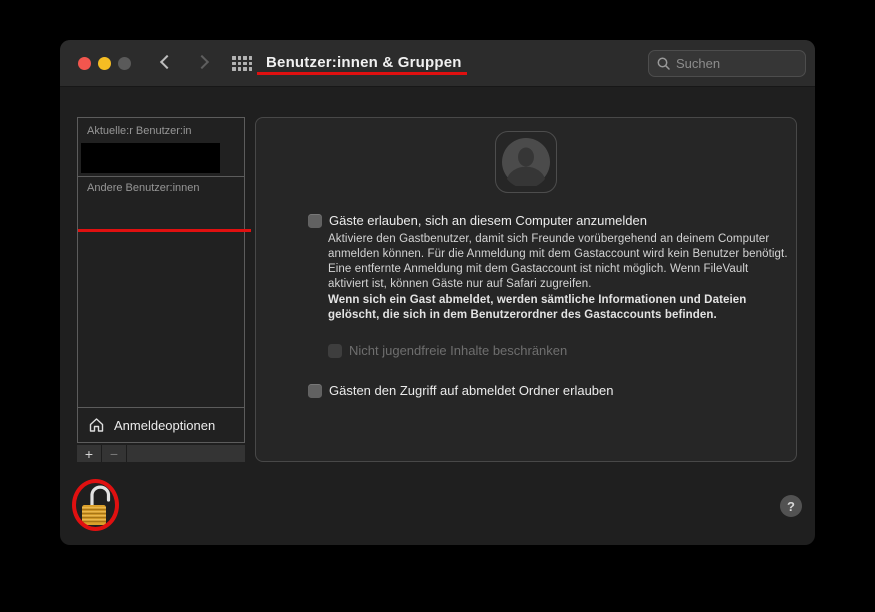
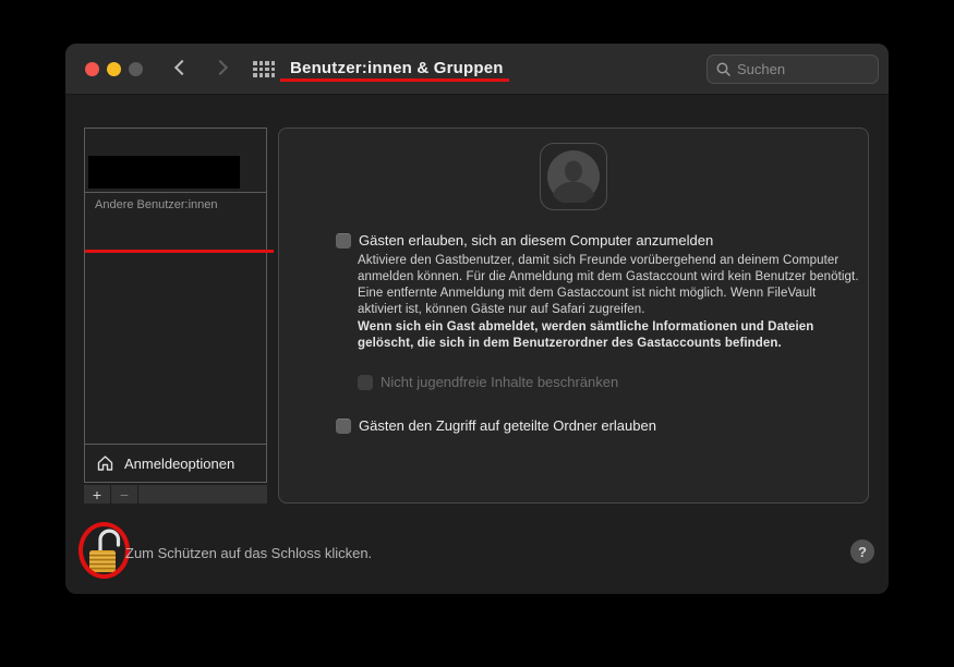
  Benutzer:innen & Gruppen
  Suchen
- Aktuelle:r Benutzer:in
  Andere Benutzer:innen
  Anmeldeoptionen
  +
  −
- Gäste erlauben, sich an diesem Computer anzumelden
+ Gästen erlauben, sich an diesem Computer anzumelden
  Aktiviere den Gastbenutzer, damit sich Freunde vorübergehend an deinem Computer anmelden können. Für die Anmeldung mit dem Gastaccount wird kein Benutzer benötigt. Eine entfernte Anmeldung mit dem Gastaccount ist nicht möglich. Wenn FileVault aktiviert ist, können Gäste nur auf Safari zugreifen.
  Wenn sich ein Gast abmeldet, werden sämtliche Informationen und Dateien gelöscht, die sich in dem Benutzerordner des Gastaccounts befinden.
  Nicht jugendfreie Inhalte beschränken
- Gästen den Zugriff auf abmeldet Ordner erlauben
+ Gästen den Zugriff auf geteilte Ordner erlauben
+ Zum Schützen auf das Schloss klicken.
  ?
